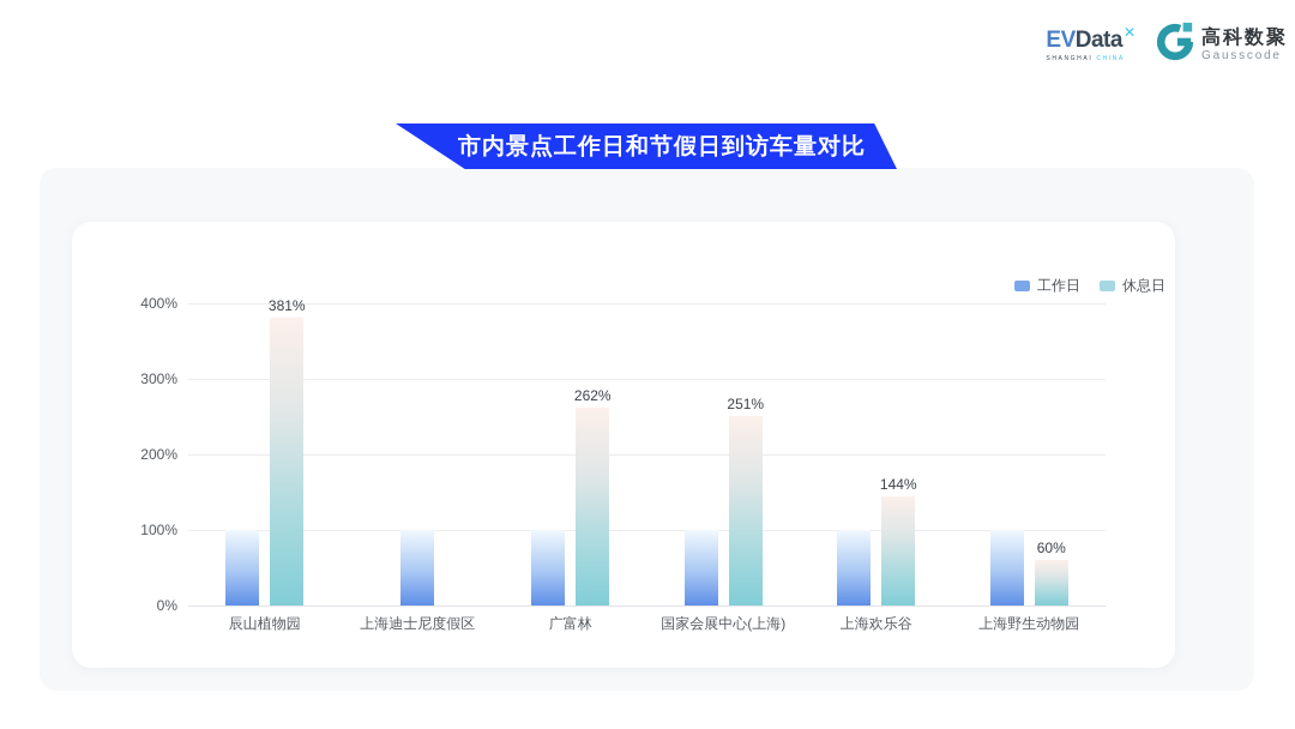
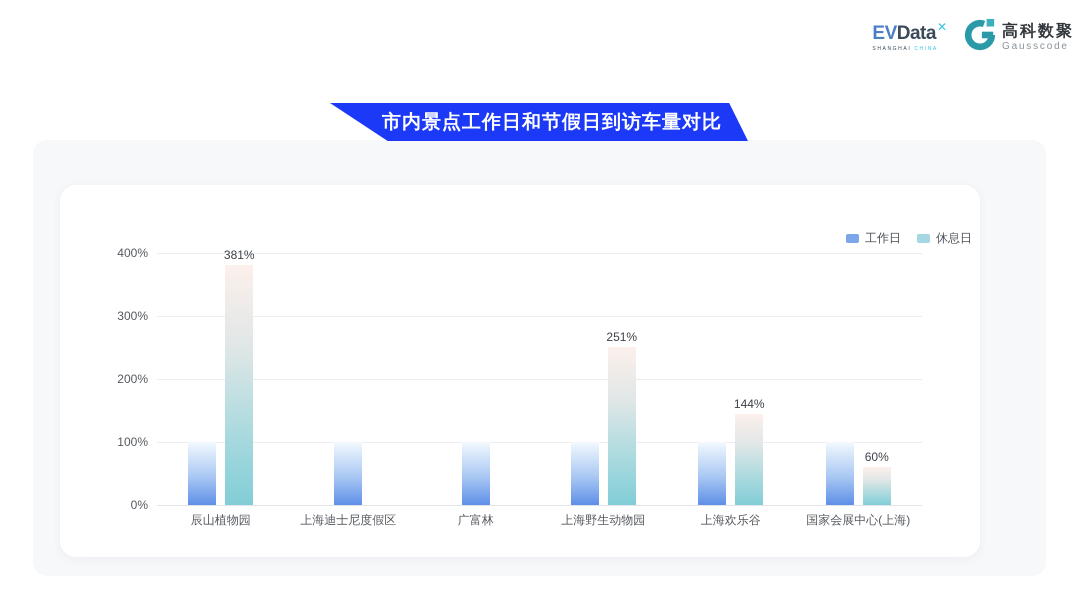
  EV
  Data
  ✕
  高科数聚
  Gausscode
  市内景点工作日和节假日到访车量对比
  工作日
  休息日
  0%
  100%
  200%
  300%
  400%
  381%
- 262%
  251%
  144%
  60%
  辰山植物园
  上海迪士尼度假区
  广富林
- 国家会展中心(上海)
+ 上海野生动物园
  上海欢乐谷
- 上海野生动物园
+ 国家会展中心(上海)
